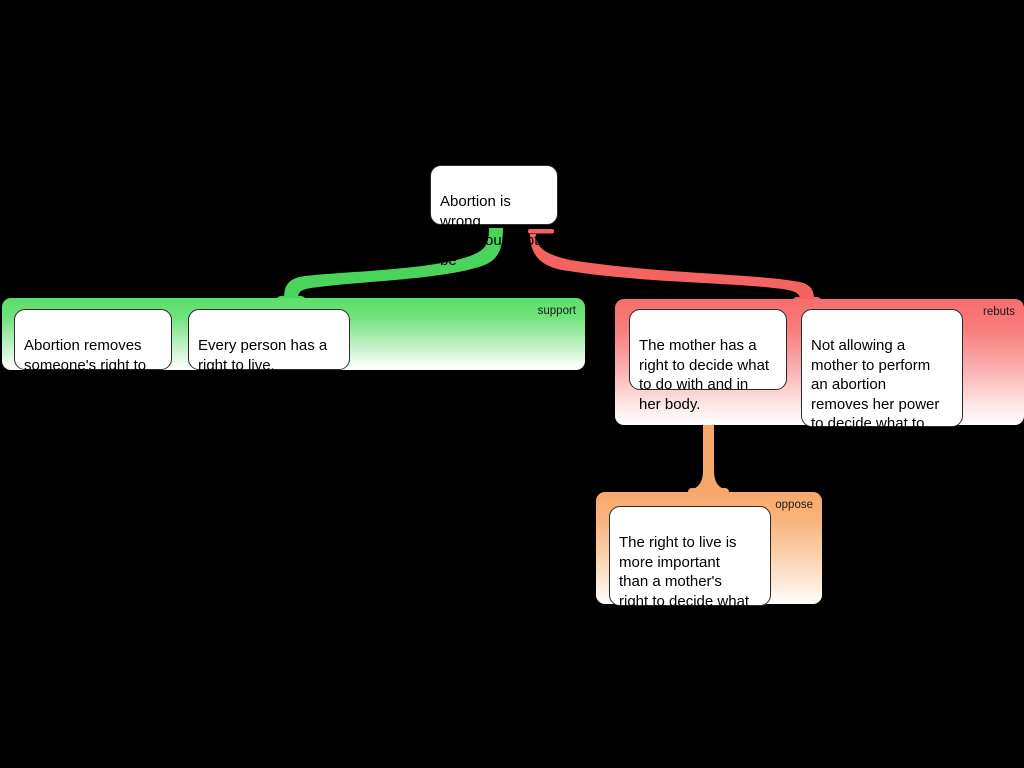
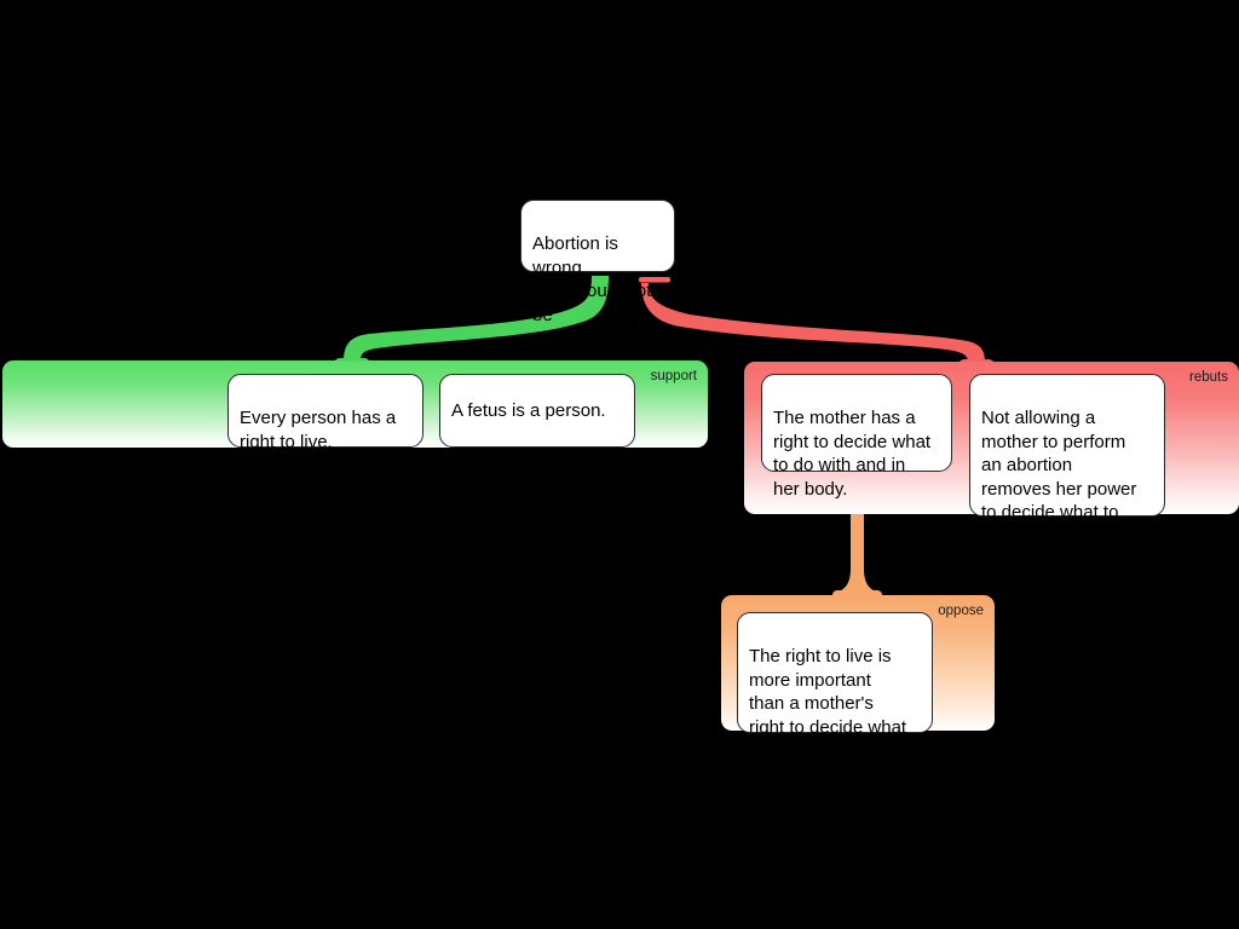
  Abortion is wrong
  and should not be
  performed.
  support
- Abortion removes
- someone's right to
  Every person has a
  right to live.
+ A fetus is a person.
  rebuts
  The mother has a
  right to decide what
  to do with and in
  her body.
  Not allowing a
  mother to perform
  an abortion
  removes her power
  to decide what to
  oppose
  The right to live is
  more important
  than a mother's
  right to decide what
